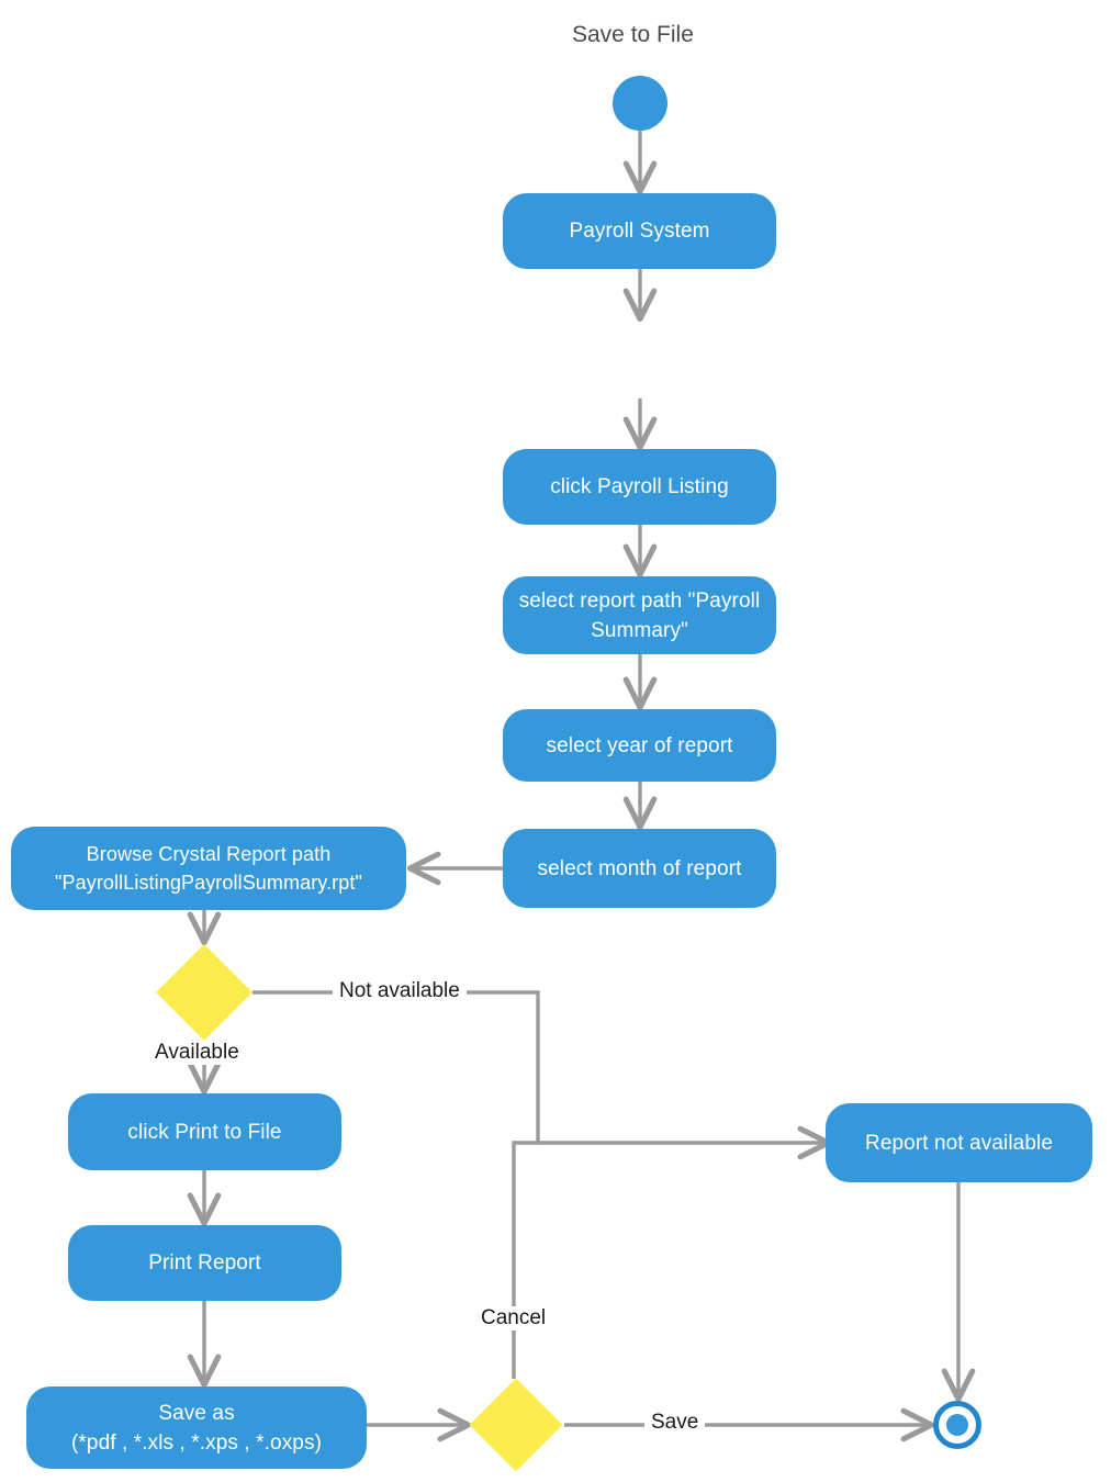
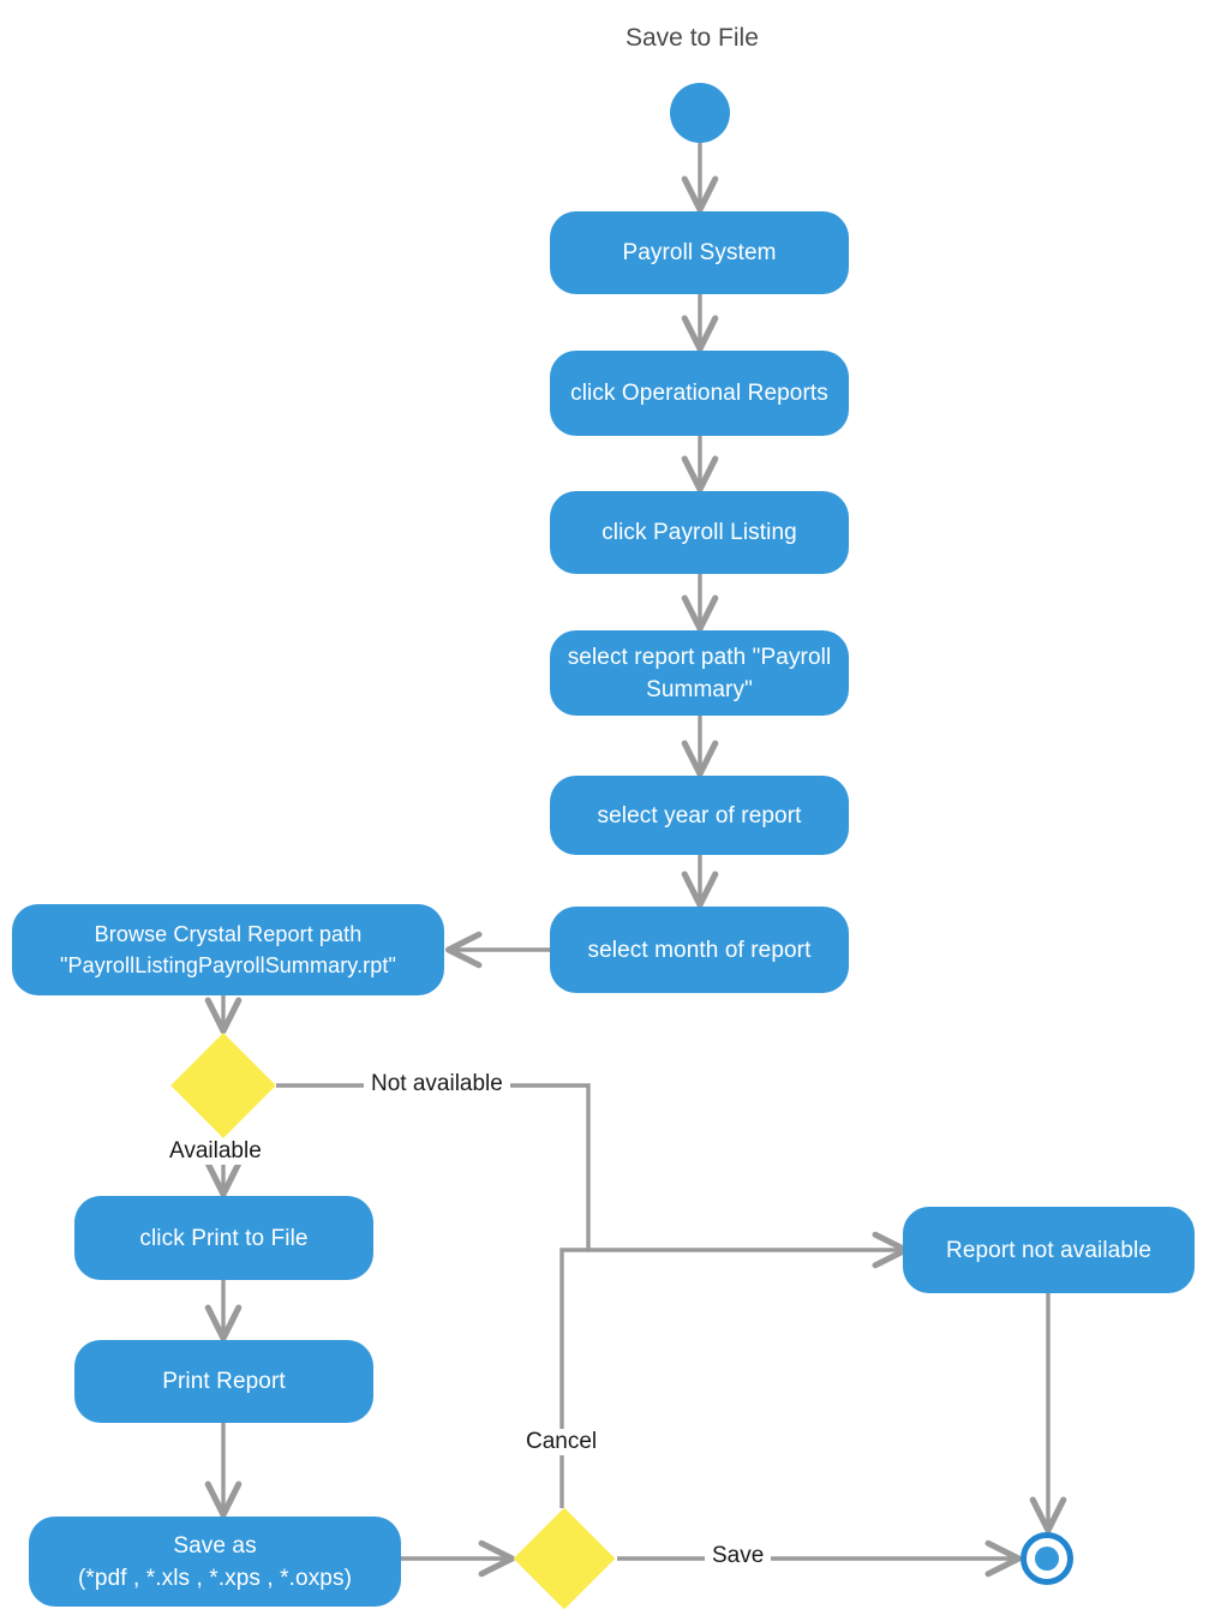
  Save to File
  Payroll System
+ click Operational Reports
  click Payroll Listing
  select report path "Payroll Summary"
  select year of report
  select month of report
  Browse Crystal Report path
  "PayrollListingPayrollSummary.rpt"
  click Print to File
  Print Report
  Save as
  (*pdf , *.xls , *.xps , *.oxps)
  Report not available
  Available
  Not available
  Cancel
  Save
